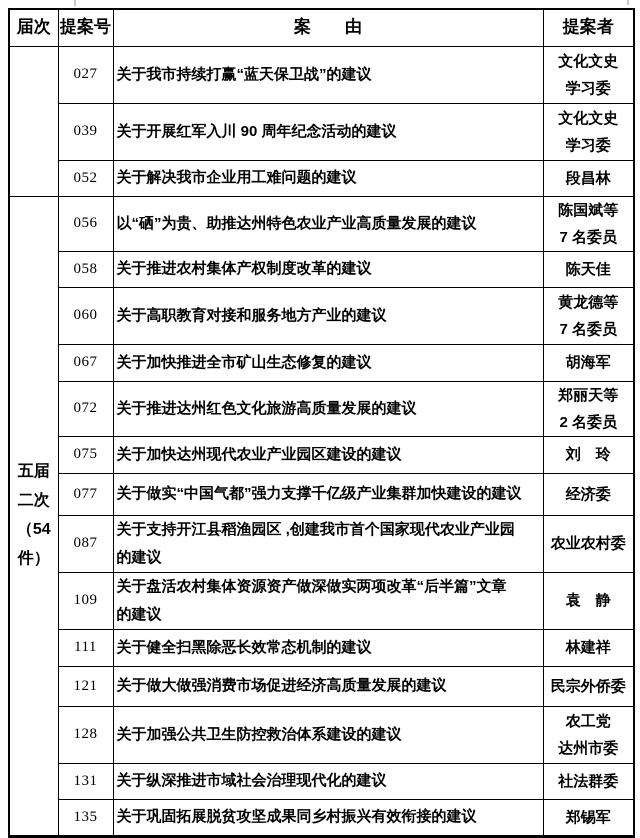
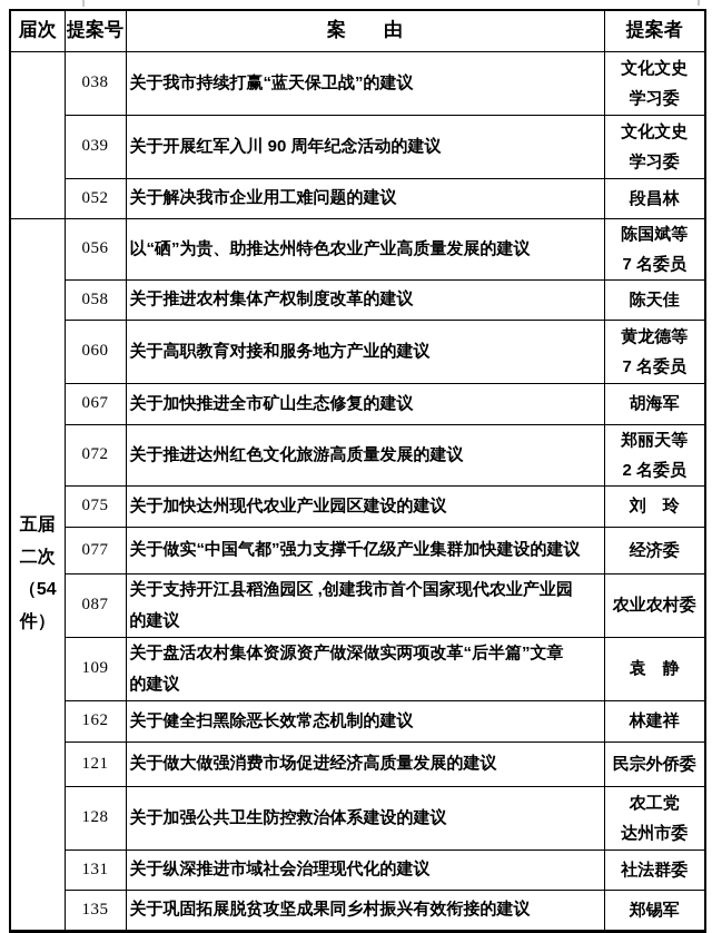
  届次	提案号	案 由	提案者
- 	027	关于我市持续打赢“蓝天保卫战”的建议	文化文史 学习委
+ 	038	关于我市持续打赢“蓝天保卫战”的建议	文化文史 学习委
  039	关于开展红军入川 90 周年纪念活动的建议	文化文史 学习委
  052	关于解决我市企业用工难问题的建议	段昌林
  五届 二次 （54 件）	056	以“硒”为贵、助推达州特色农业产业高质量发展的建议	陈国斌等 7 名委员
  058	关于推进农村集体产权制度改革的建议	陈天佳
  060	关于高职教育对接和服务地方产业的建议	黄龙德等 7 名委员
  067	关于加快推进全市矿山生态修复的建议	胡海军
  072	关于推进达州红色文化旅游高质量发展的建议	郑丽天等 2 名委员
  075	关于加快达州现代农业产业园区建设的建议	刘 玲
  077	关于做实“中国气都”强力支撑千亿级产业集群加快建设的建议	经济委
  087	关于支持开江县稻渔园区 ,创建我市首个国家现代农业产业园 的建议	农业农村委
  109	关于盘活农村集体资源资产做深做实两项改革“后半篇”文章 的建议	袁 静
- 111	关于健全扫黑除恶长效常态机制的建议	林建祥
+ 162	关于健全扫黑除恶长效常态机制的建议	林建祥
  121	关于做大做强消费市场促进经济高质量发展的建议	民宗外侨委
  128	关于加强公共卫生防控救治体系建设的建议	农工党 达州市委
  131	关于纵深推进市域社会治理现代化的建议	社法群委
  135	关于巩固拓展脱贫攻坚成果同乡村振兴有效衔接的建议	郑锡军
